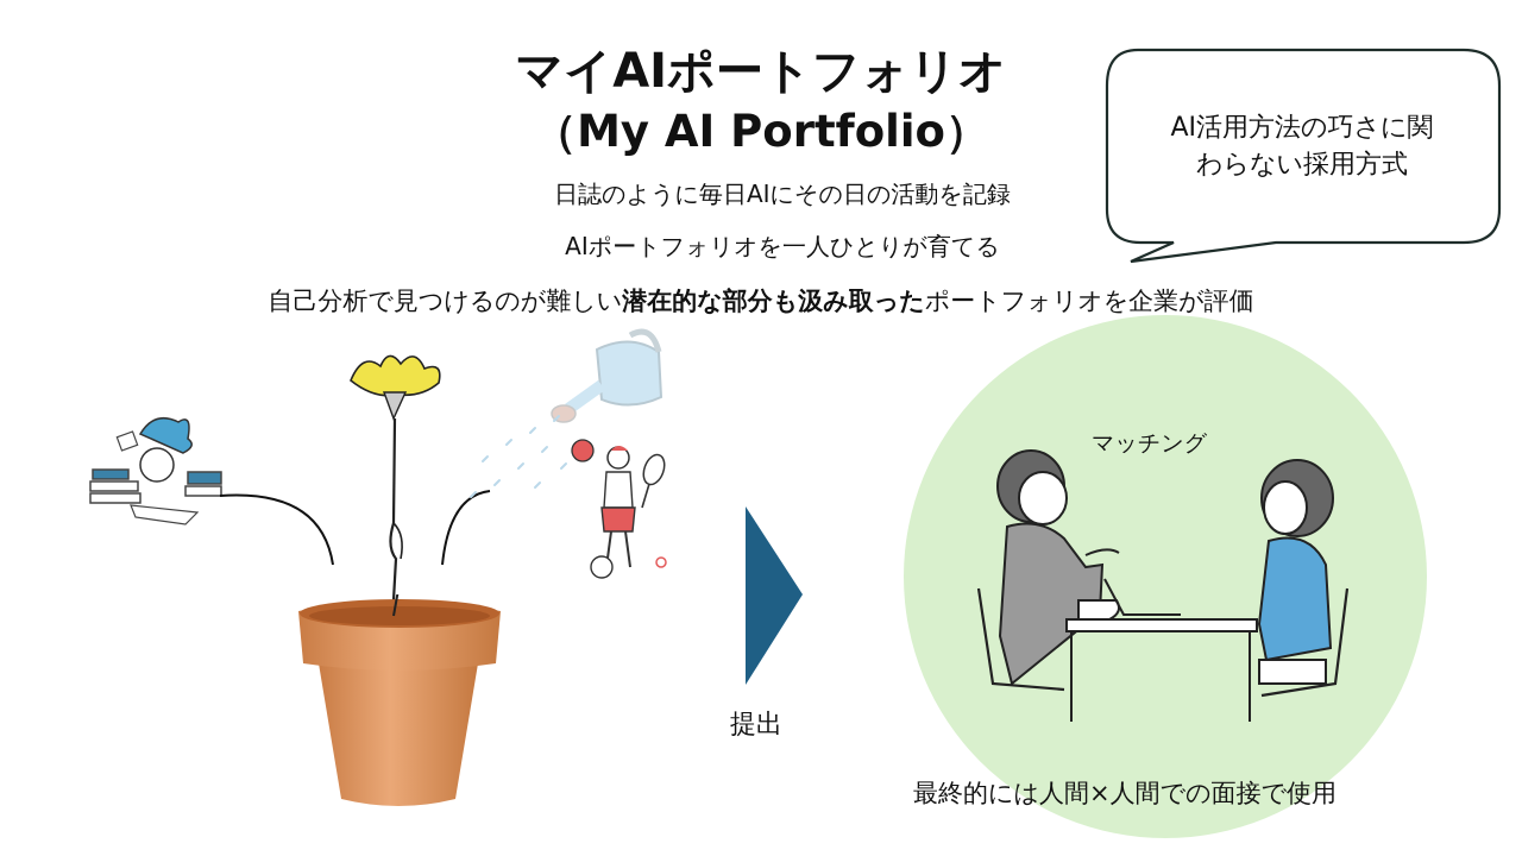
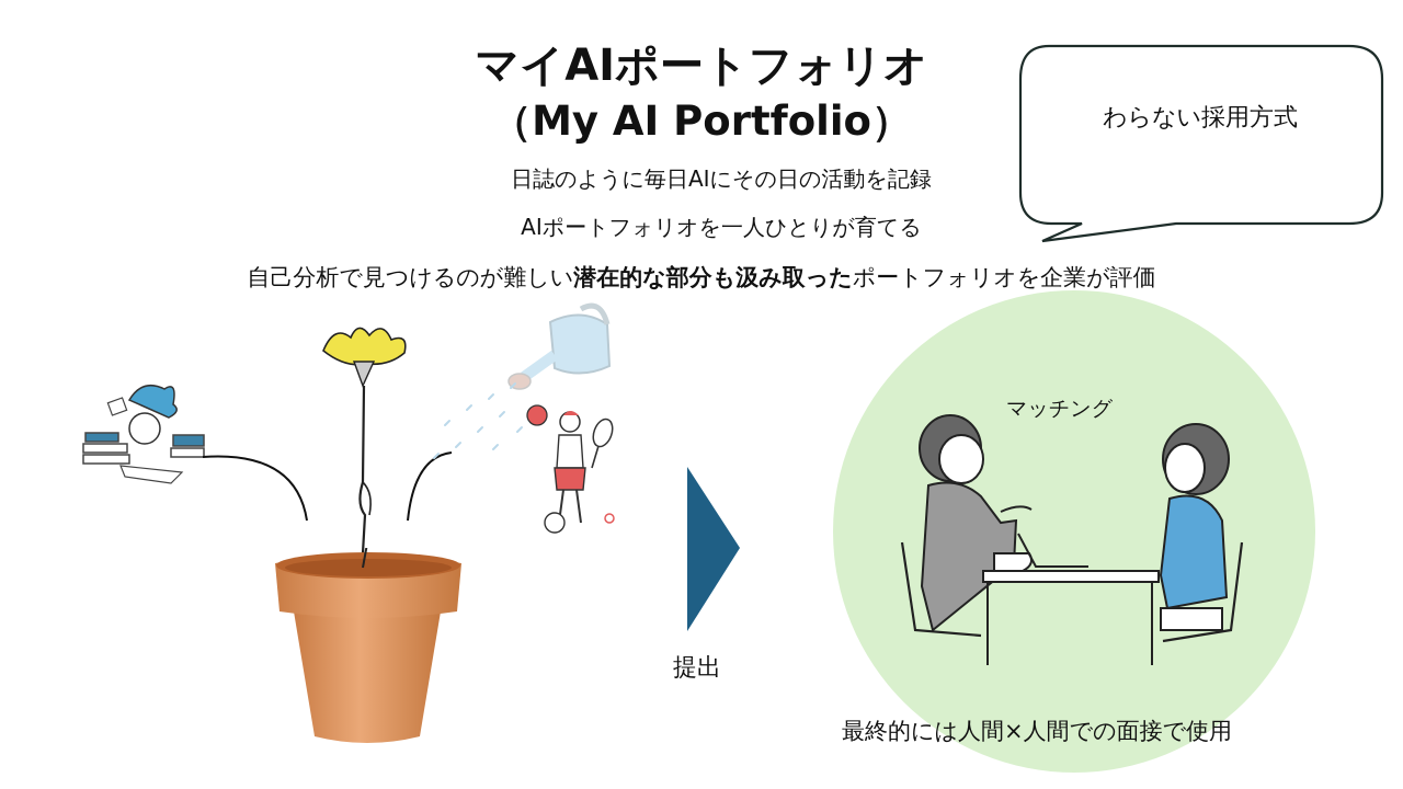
  マイAIポートフォリオ
  （My AI Portfolio）
  日誌のように毎日AIにその日の活動を記録
  AIポートフォリオを一人ひとりが育てる
  自己分析で見つけるのが難しい潜在的な部分も汲み取ったポートフォリオを企業が評価
- AI活用方法の巧さに関
  わらない採用方式
  提出
  マッチング
  最終的には人間×人間での面接で使用
